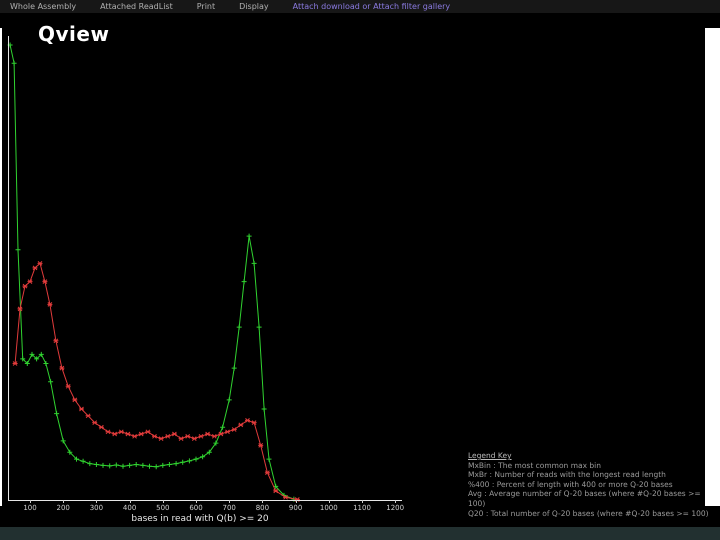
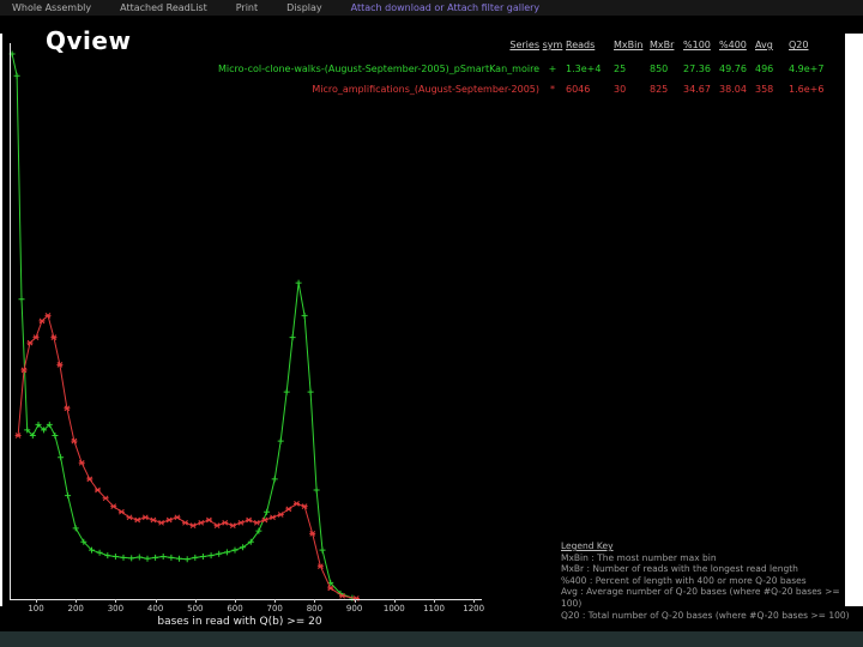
  Whole Assembly
  Attached ReadList
  Print
  Display
  Attach download or Attach filter gallery
  Qview
  100
  200
  300
  400
  500
  600
  700
  800
  900
  1000
  1100
  1200
  bases in read with Q(b) >= 20
+ Series
+ sym
+ Reads
+ MxBin
+ MxBr
+ %100
+ %400
+ Avg
+ Q20
+ Micro-col-clone-walks-(August-September-2005)_pSmartKan_moire
+ +
+ 1.3e+4
+ 25
+ 850
+ 27.36
+ 49.76
+ 496
+ 4.9e+7
+ Micro_amplifications_(August-September-2005)
+ *
+ 6046
+ 30
+ 825
+ 34.67
+ 38.04
+ 358
+ 1.6e+6
  Legend Key
- MxBin : The most common max bin
+ MxBin : The most number max bin
  MxBr : Number of reads with the longest read length
  %400 : Percent of length with 400 or more Q-20 bases
  Avg : Average number of Q-20 bases (where #Q-20 bases >= 100)
  Q20 : Total number of Q-20 bases (where #Q-20 bases >= 100)
